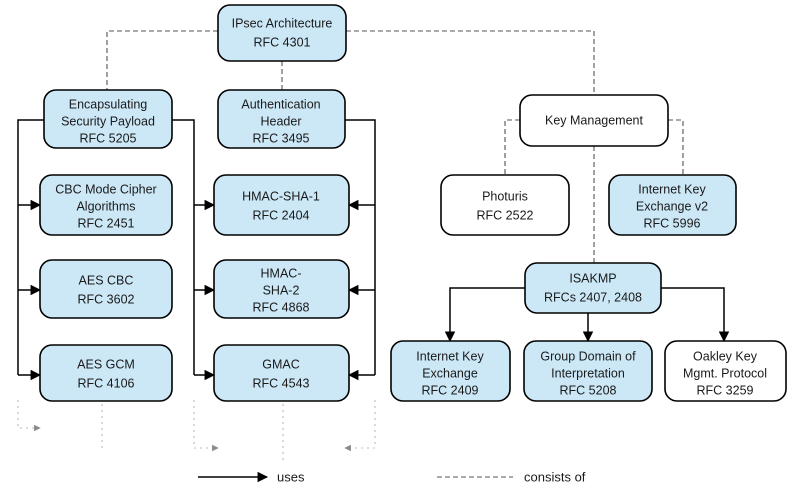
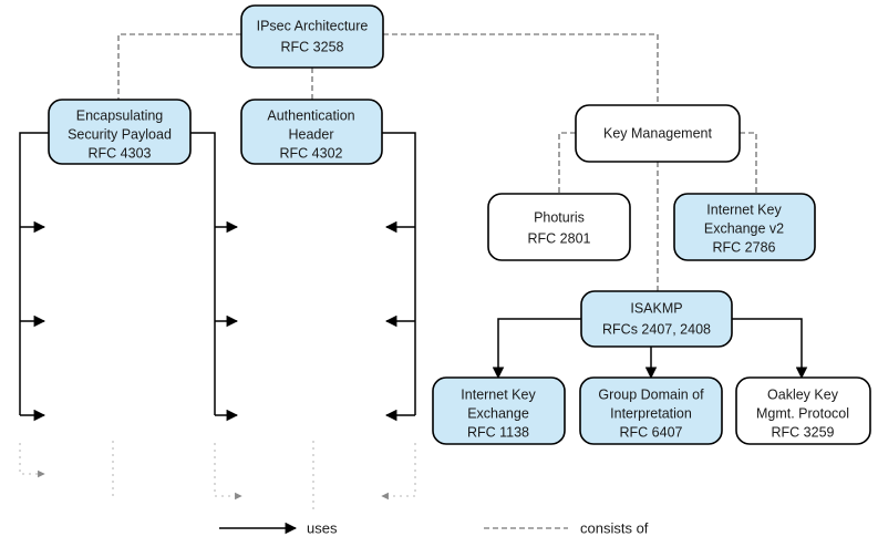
  IPsec Architecture
- RFC 4301
+ RFC 3258
  Encapsulating
  Security Payload
- RFC 5205
+ RFC 4303
  Authentication
  Header
- RFC 3495
+ RFC 4302
  Key Management
- CBC Mode Cipher
- Algorithms
- RFC 2451
- HMAC-SHA-1
- RFC 2404
  Photuris
- RFC 2522
+ RFC 2801
  Internet Key
  Exchange v2
- RFC 5996
+ RFC 2786
- AES CBC
- RFC 3602
- HMAC-
- SHA-2
- RFC 4868
  ISAKMP
  RFCs 2407, 2408
- AES GCM
- RFC 4106
- GMAC
- RFC 4543
  Internet Key
  Exchange
- RFC 2409
+ RFC 1138
  Group Domain of
  Interpretation
- RFC 5208
+ RFC 6407
  Oakley Key
  Mgmt. Protocol
  RFC 3259
  uses
  consists of
